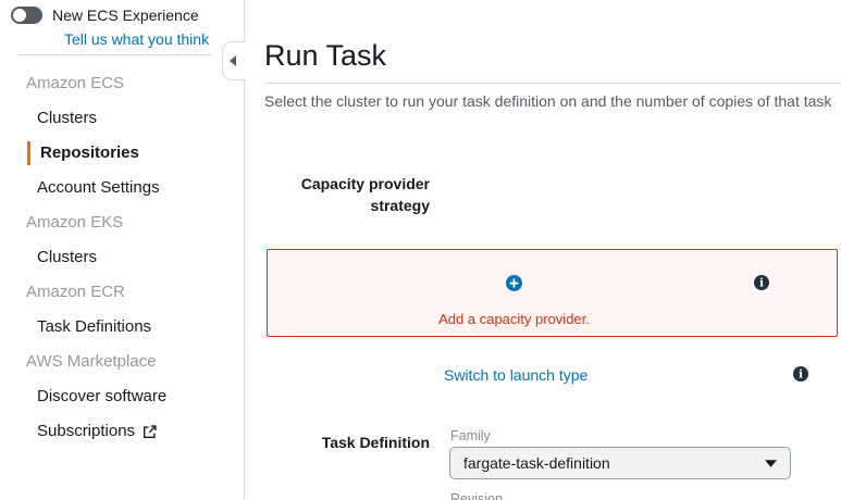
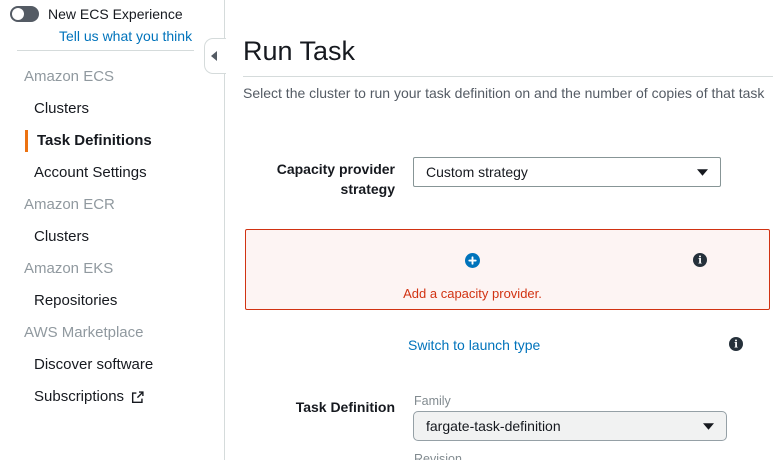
  New ECS Experience
  Tell us what you think
  Amazon ECS
  Clusters
- Repositories
+ Task Definitions
  Account Settings
- Amazon EKS
+ Amazon ECR
  Clusters
- Amazon ECR
+ Amazon EKS
- Task Definitions
+ Repositories
  AWS Marketplace
  Discover software
  Subscriptions
  Run Task
  Select the cluster to run your task definition on and the number of copies of that task
  Capacity provider strategy
+ Custom strategy
  i
  Add a capacity provider.
  Switch to launch type
  i
  Task Definition
  Family
  fargate-task-definition
  Revision
